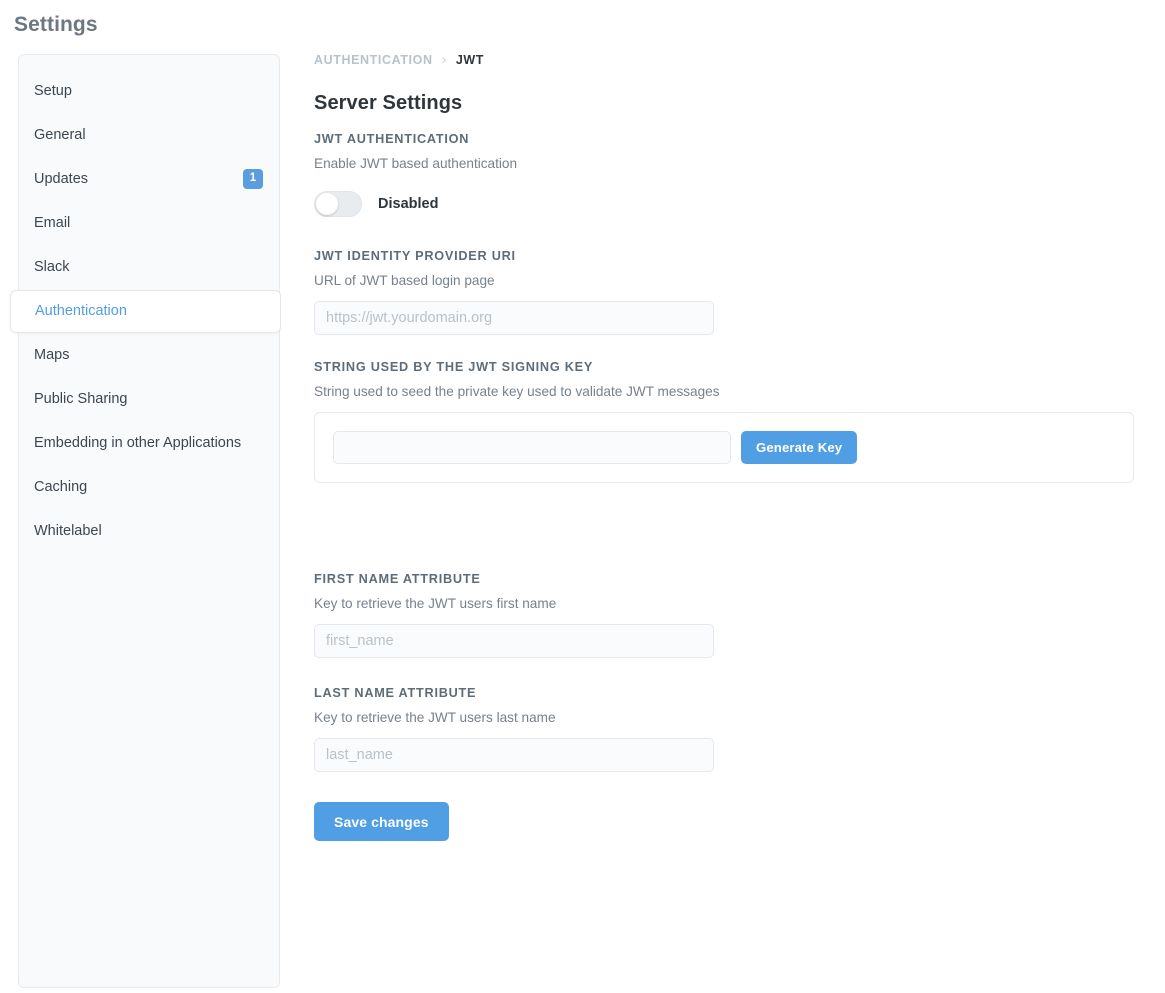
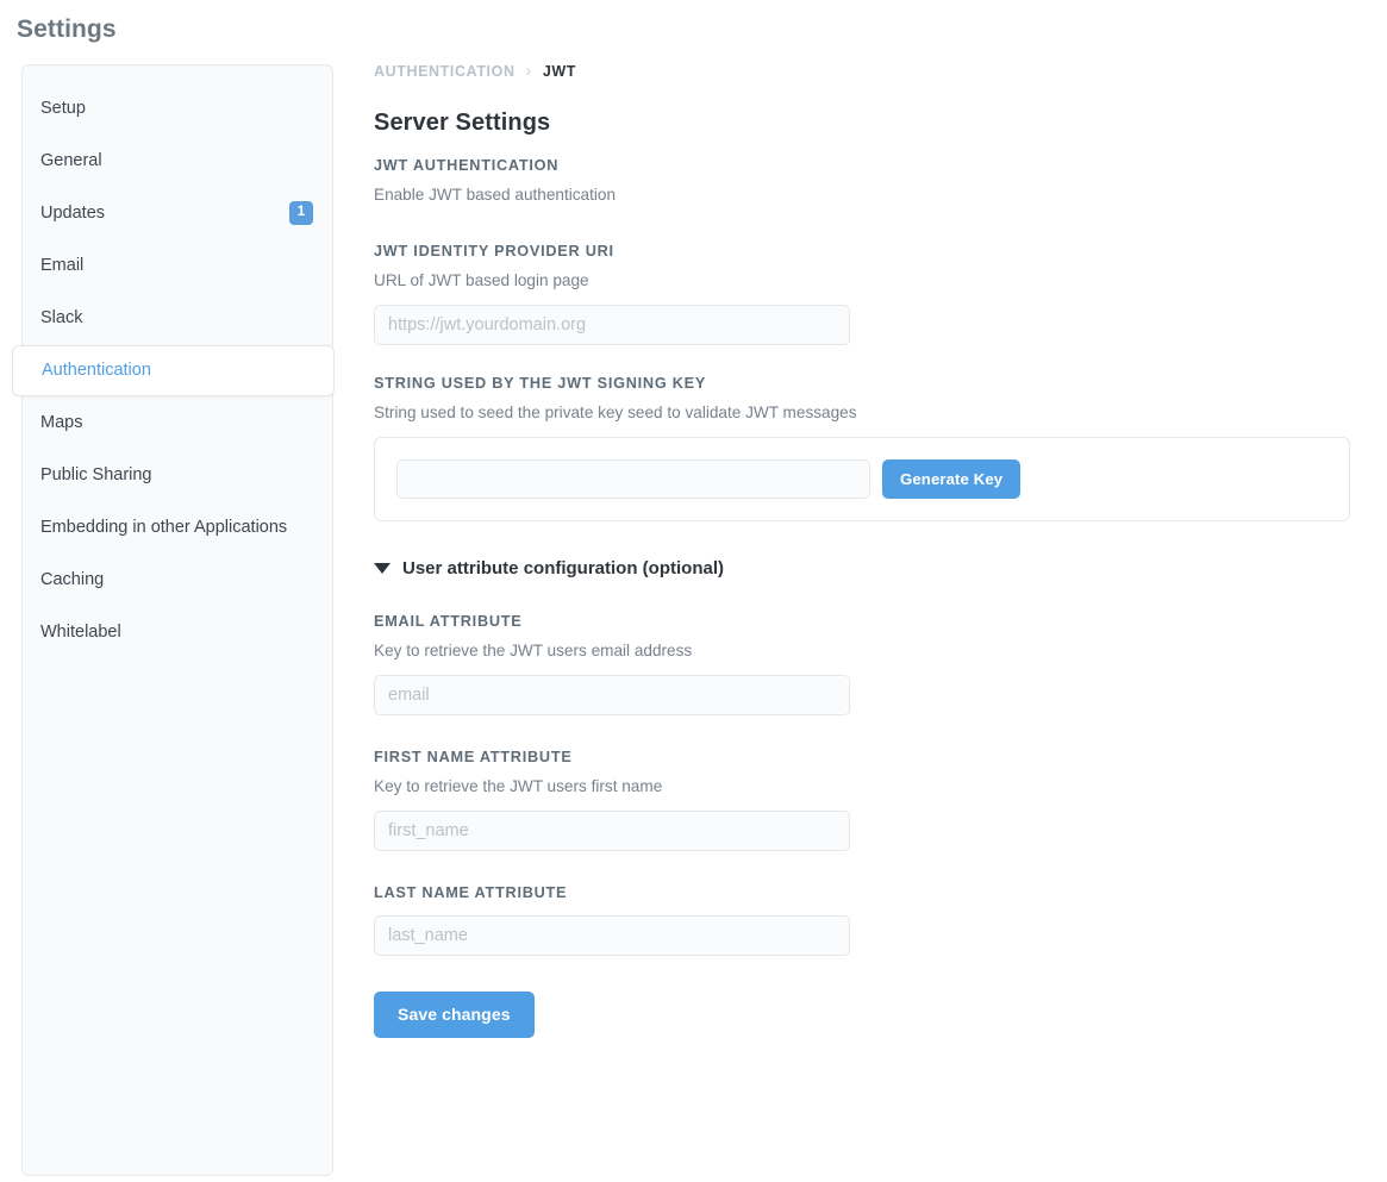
  Settings
  Setup
  General
  Updates
  1
  Email
  Slack
  Authentication
  Maps
  Public Sharing
  Embedding in other Applications
  Caching
  Whitelabel
  AUTHENTICATION
  ›
  JWT
  Server Settings
  JWT AUTHENTICATION
  Enable JWT based authentication
- Disabled
  JWT IDENTITY PROVIDER URI
  URL of JWT based login page
  https://jwt.yourdomain.org
  STRING USED BY THE JWT SIGNING KEY
- String used to seed the private key used to validate JWT messages
+ String used to seed the private key seed to validate JWT messages
  Generate Key
+ User attribute configuration (optional)
+ EMAIL ATTRIBUTE
+ Key to retrieve the JWT users email address
+ email
  FIRST NAME ATTRIBUTE
  Key to retrieve the JWT users first name
  first_name
  LAST NAME ATTRIBUTE
- Key to retrieve the JWT users last name
  last_name
  Save changes
